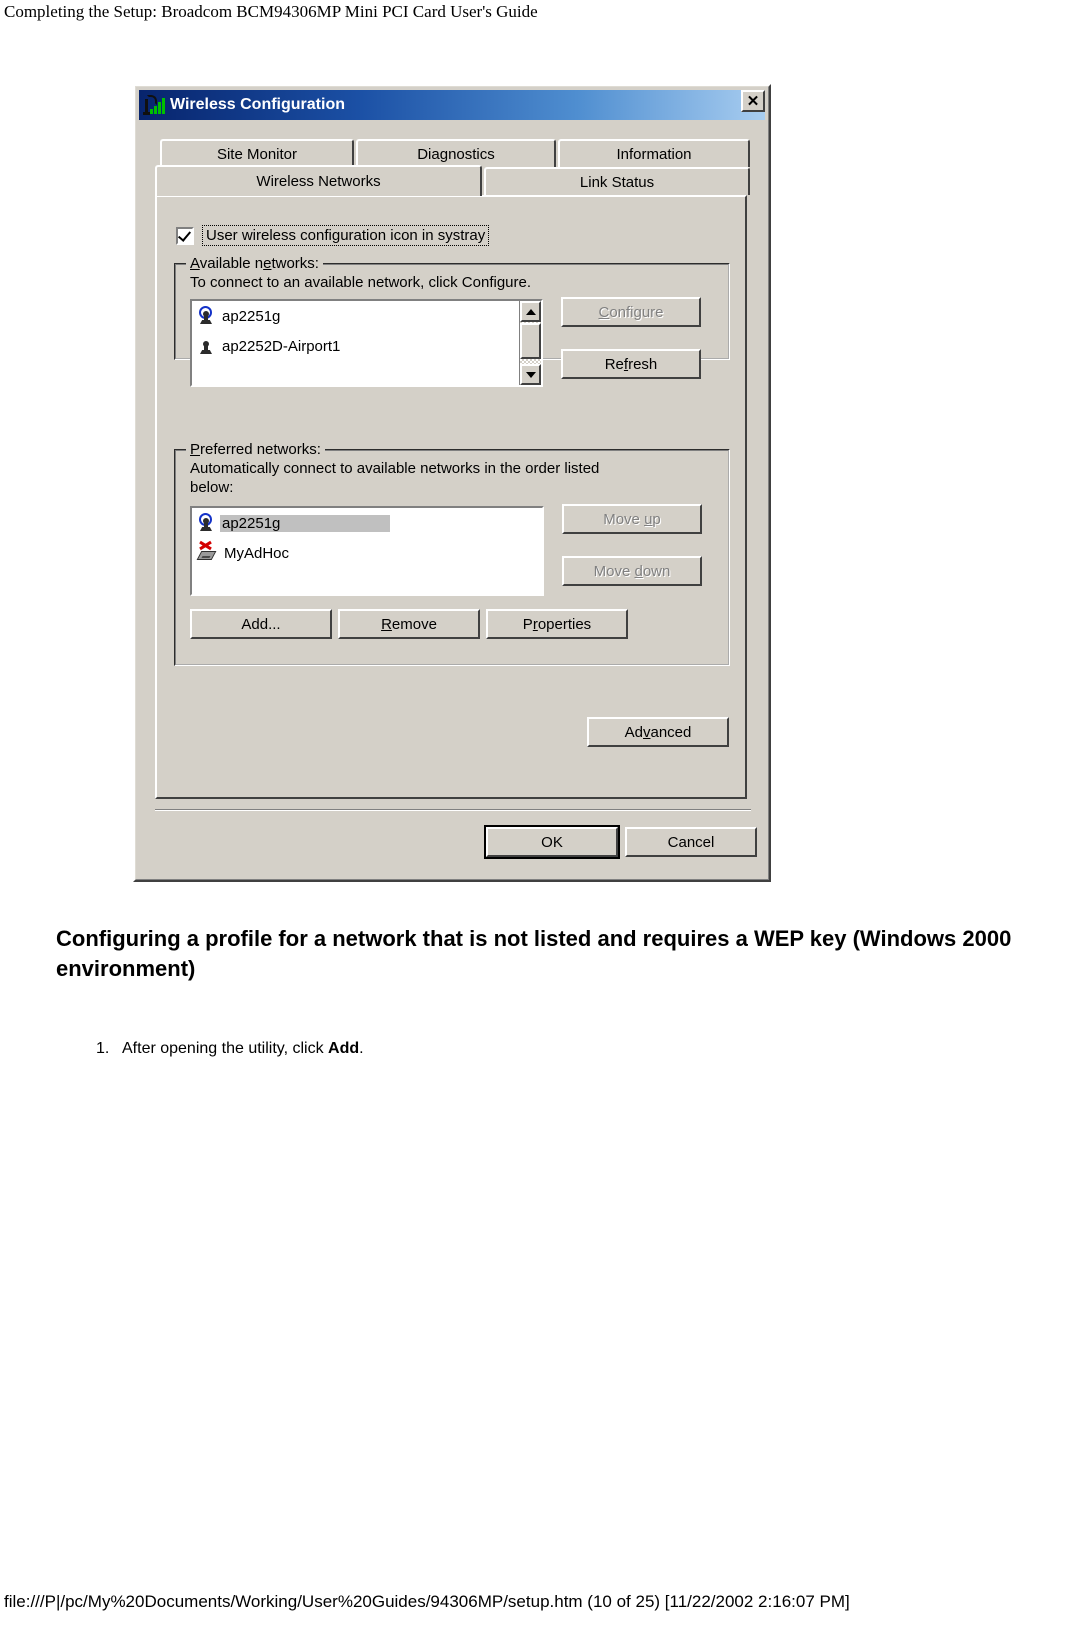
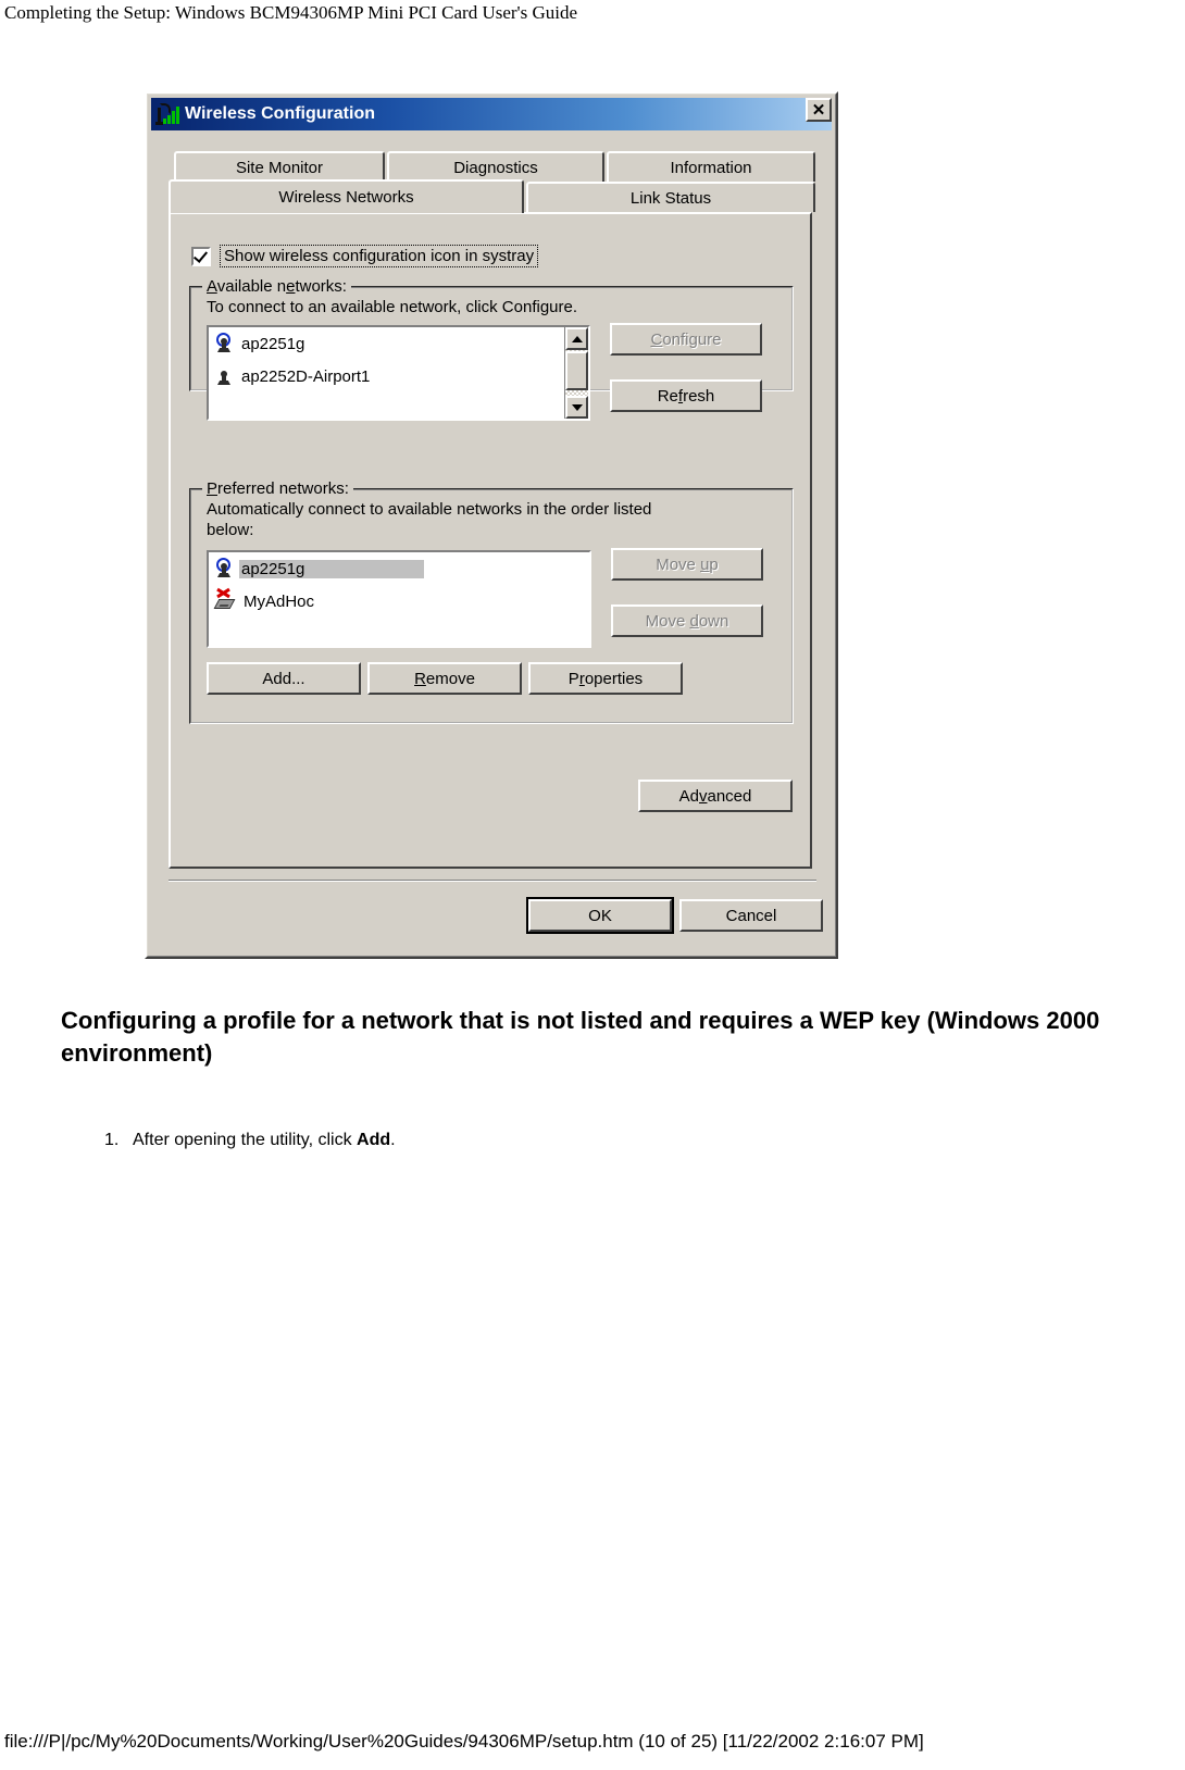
- Completing the Setup: Broadcom BCM94306MP Mini PCI Card User's Guide
+ Completing the Setup: Windows BCM94306MP Mini PCI Card User's Guide
  Wireless Configuration
  ✕
  Site Monitor
  Diagnostics
  Information
  Wireless Networks
  Link Status
- User wireless configuration icon in systray
+ Show wireless configuration icon in systray
  Available networks:
  To connect to an available network, click Configure.
  ap2251g
  ap2252D-Airport1
  Configure
  Refresh
  Preferred networks:
  Automatically connect to available networks in the order listed
  below:
  ap2251g
  MyAdHoc
  Move up
  Move down
  Add...
  Remove
  Properties
  Advanced
  OK
  Cancel
  Configuring a profile for a network that is not listed and requires a WEP key (Windows 2000 environment)
  1. After opening the utility, click Add.
  file:///P|/pc/My%20Documents/Working/User%20Guides/94306MP/setup.htm (10 of 25) [11/22/2002 2:16:07 PM]
